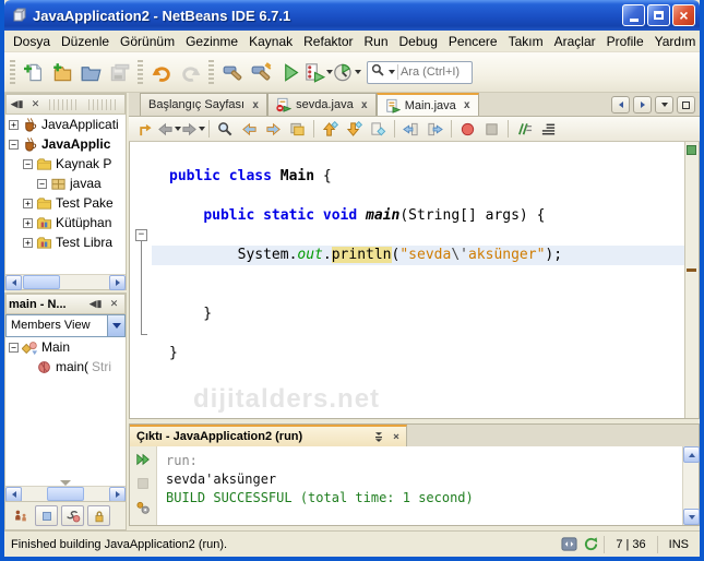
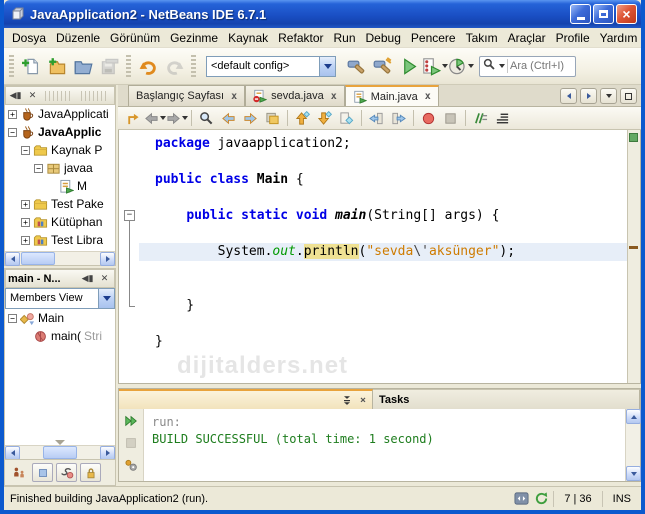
  JavaApplication2 - NetBeans IDE 6.7.1
  ×
  Dosya
  Düzenle
  Görünüm
  Gezinme
  Kaynak
  Refaktor
  Run
  Debug
  Pencere
  Takım
  Araçlar
  Profile
  Yardım
+ <default config>
  Ara (Ctrl+I)
  ◀▮
  ✕
  +
  JavaApplicati
  −
  JavaApplic
  −
  Kaynak P
  −
  javaa
+ M
  +
  Test Pake
  +
  Kütüphan
  +
  Test Libra
  main - N...
  ◀▮
  ✕
  Members View
  −
  Main
  main(
  Stri
  Başlangıç Sayfası
  x
  sevda.java
  x
  Main.java
  x
  −
+ package javaapplication2;
  public class Main {
  public static void main(String[] args) {
  System.out.println("sevda\'aksünger");
  }
  }
  dijitalders.net
- Çıktı - JavaApplication2 (run)
  ×
+ Tasks
  run:
- sevda'aksünger
  BUILD SUCCESSFUL (total time: 1 second)
  Finished building JavaApplication2 (run).
  7 | 36
  INS
